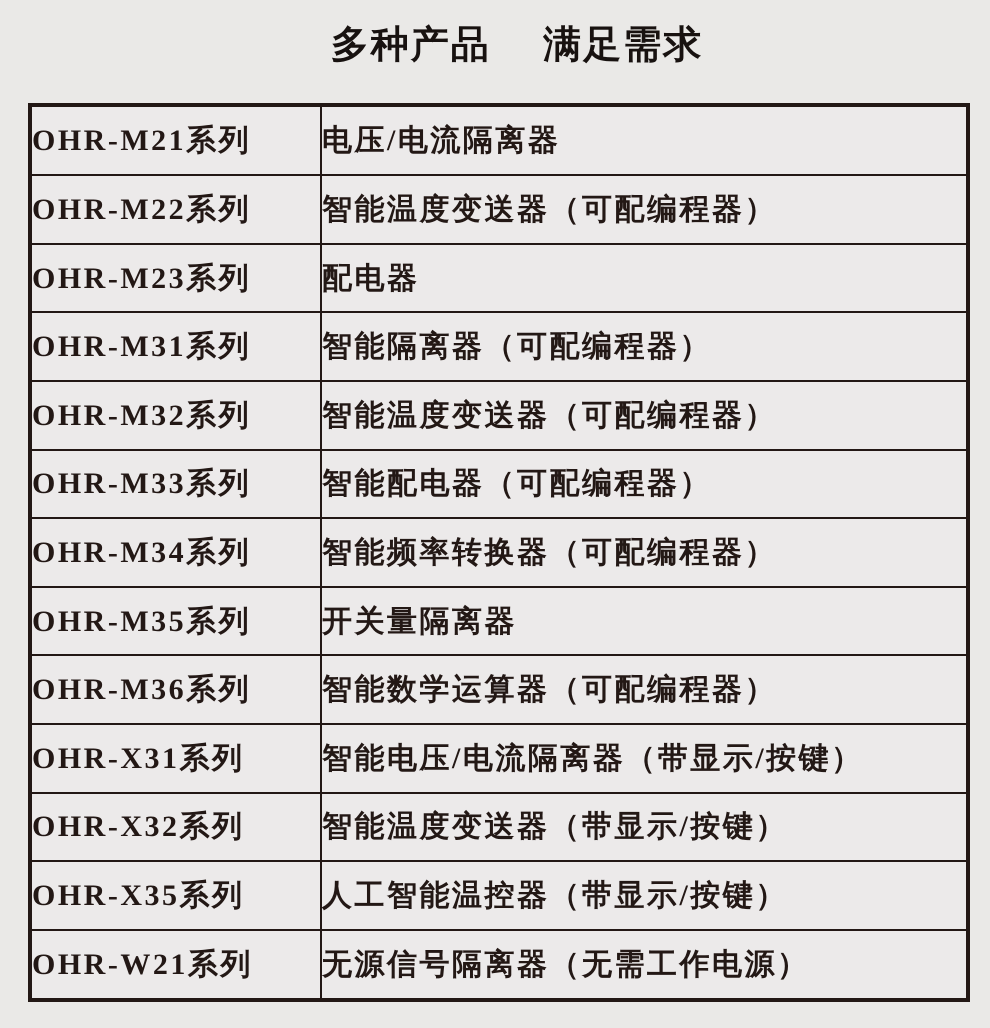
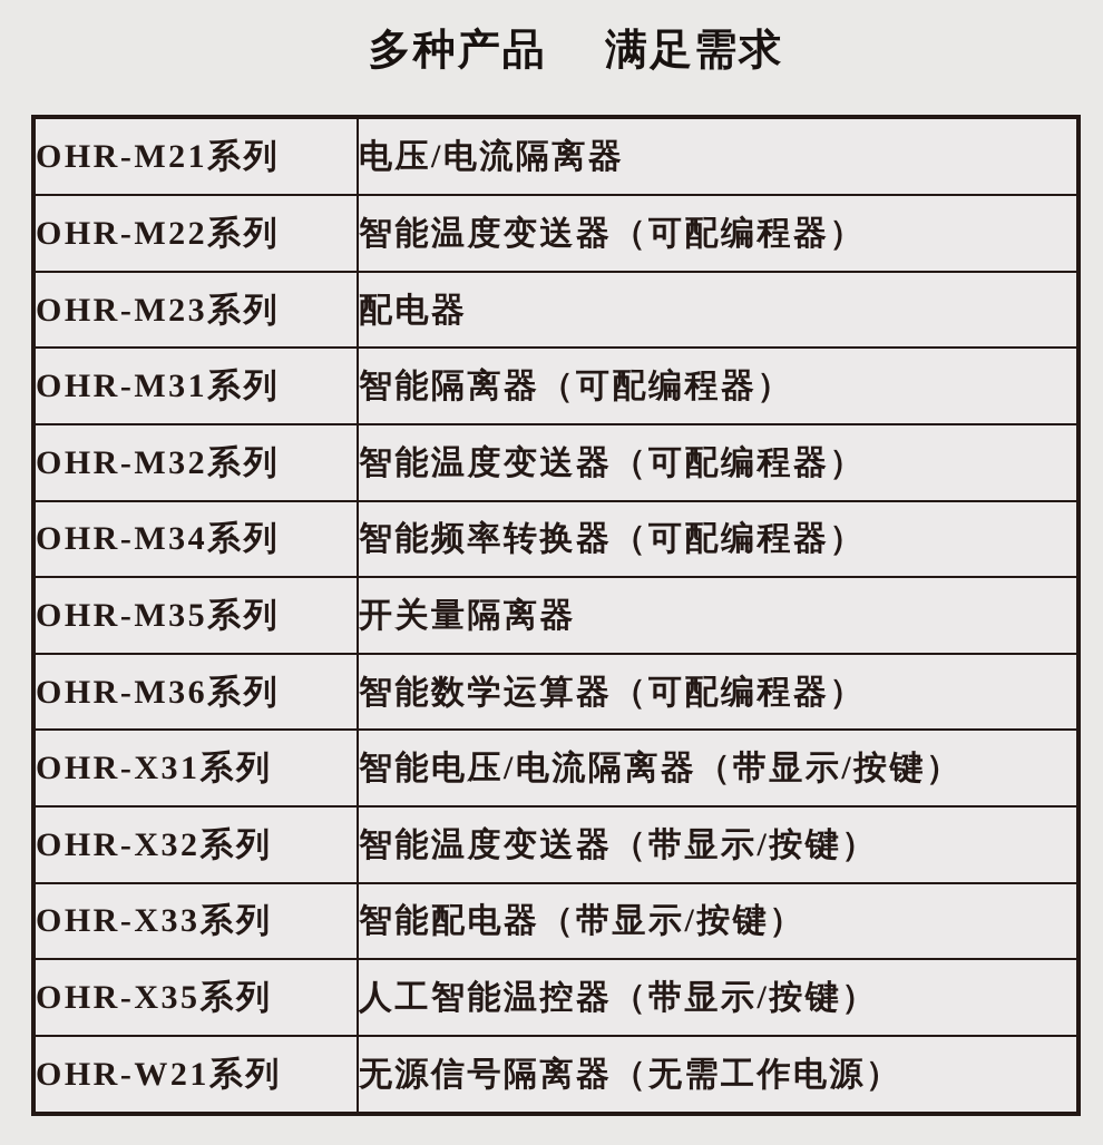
  多种产品 满足需求
  OHR-M21系列	电压/电流隔离器
  OHR-M22系列	智能温度变送器（可配编程器）
  OHR-M23系列	配电器
  OHR-M31系列	智能隔离器（可配编程器）
  OHR-M32系列	智能温度变送器（可配编程器）
- OHR-M33系列	智能配电器（可配编程器）
  OHR-M34系列	智能频率转换器（可配编程器）
  OHR-M35系列	开关量隔离器
  OHR-M36系列	智能数学运算器（可配编程器）
  OHR-X31系列	智能电压/电流隔离器（带显示/按键）
  OHR-X32系列	智能温度变送器（带显示/按键）
+ OHR-X33系列	智能配电器（带显示/按键）
  OHR-X35系列	人工智能温控器（带显示/按键）
  OHR-W21系列	无源信号隔离器（无需工作电源）
